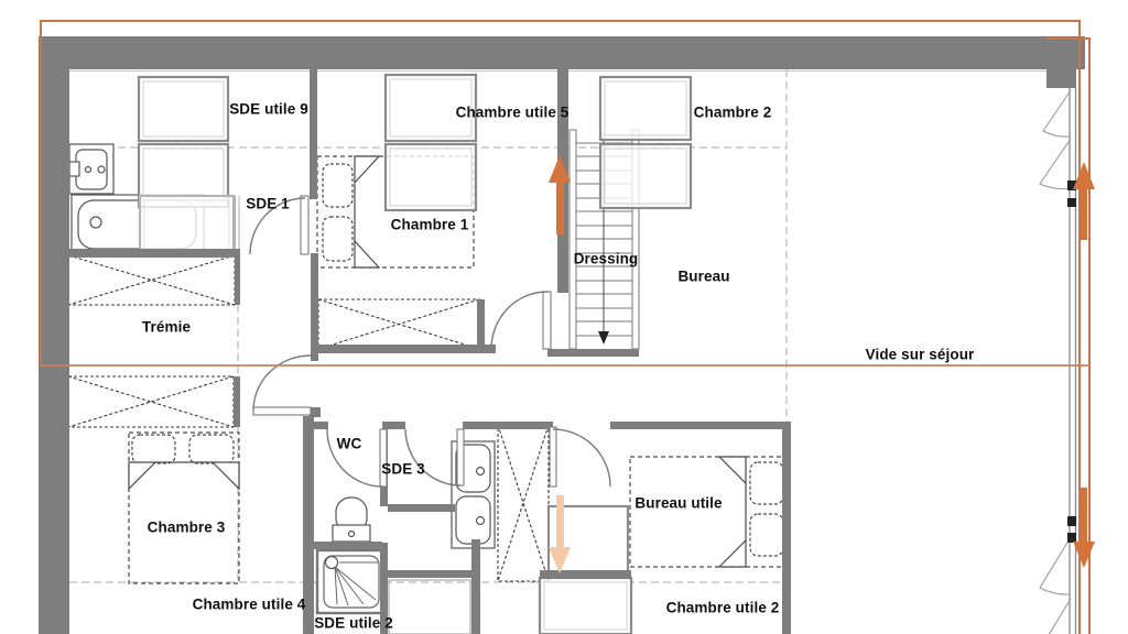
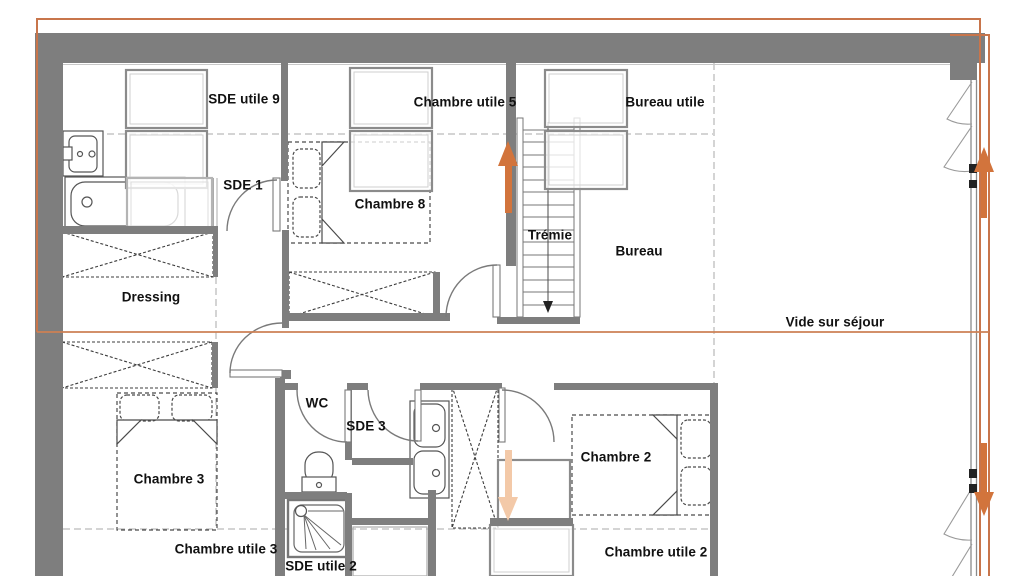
  SDE utile 9
  SDE 1
  Chambre utile 5
- Chambre 1
+ Chambre 8
- Chambre 2
+ Bureau utile
- Dressing
+ Trémie
  Bureau
- Trémie
+ Dressing
  Vide sur séjour
  Chambre 3
  WC
  SDE 3
- Bureau utile
+ Chambre 2
- Chambre utile 4
+ Chambre utile 3
  SDE utile 2
  Chambre utile 2
